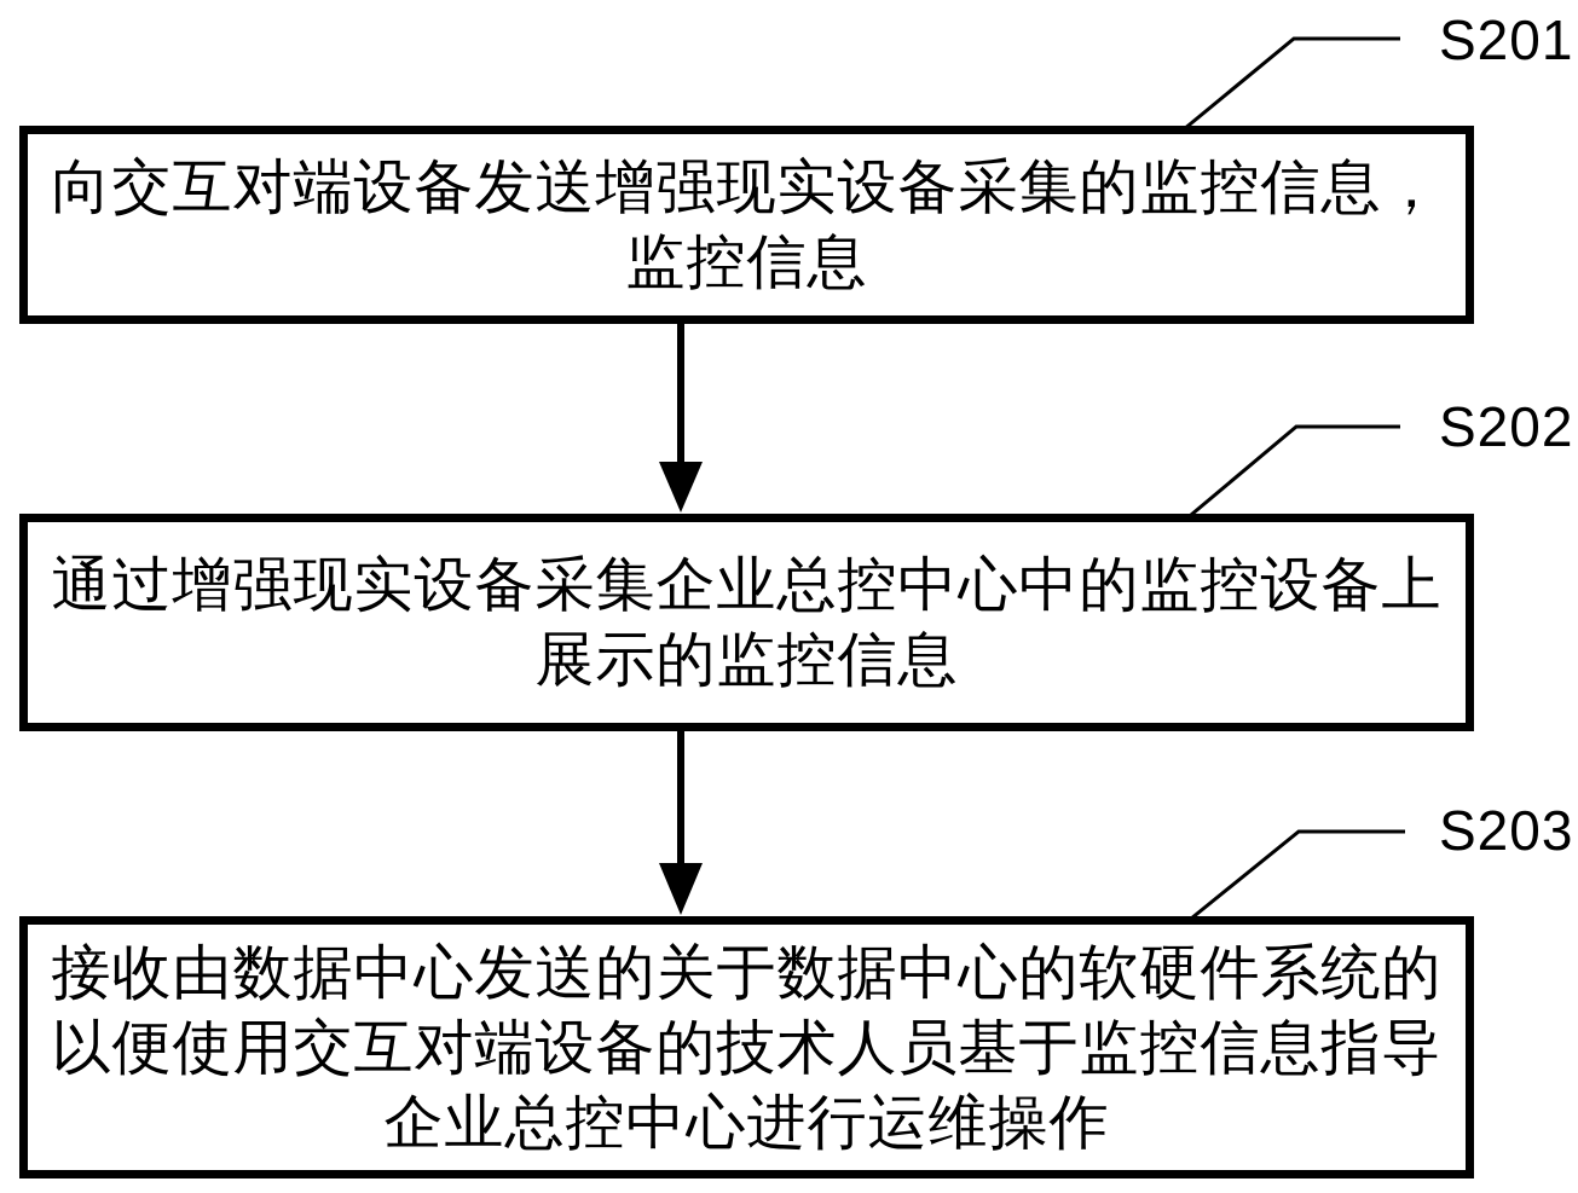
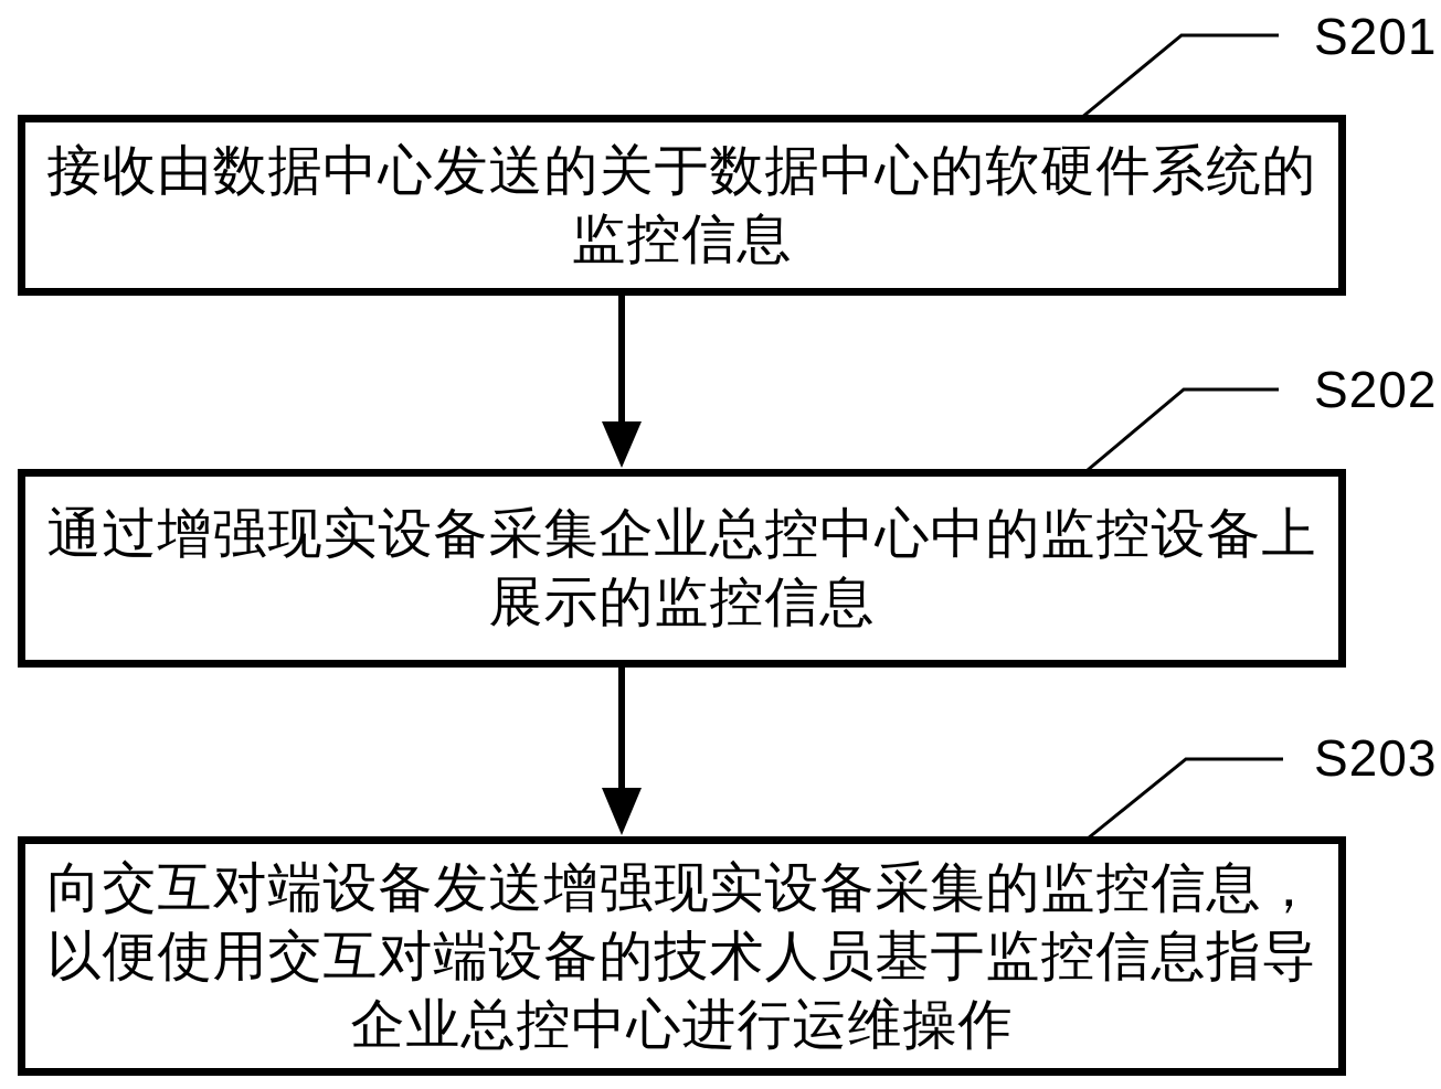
- 向交互对端设备发送增强现实设备采集的监控信息，
+ 接收由数据中心发送的关于数据中心的软硬件系统的
  监控信息
  通过增强现实设备采集企业总控中心中的监控设备上
  展示的监控信息
- 接收由数据中心发送的关于数据中心的软硬件系统的
+ 向交互对端设备发送增强现实设备采集的监控信息，
  以便使用交互对端设备的技术人员基于监控信息指导
  企业总控中心进行运维操作
  S201
  S202
  S203
